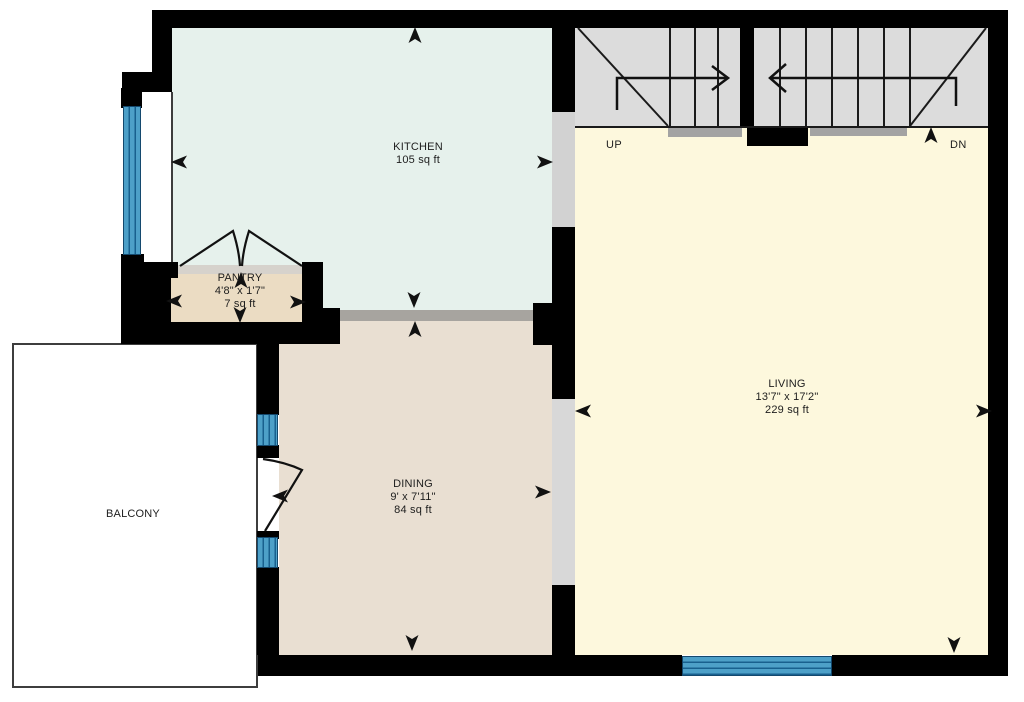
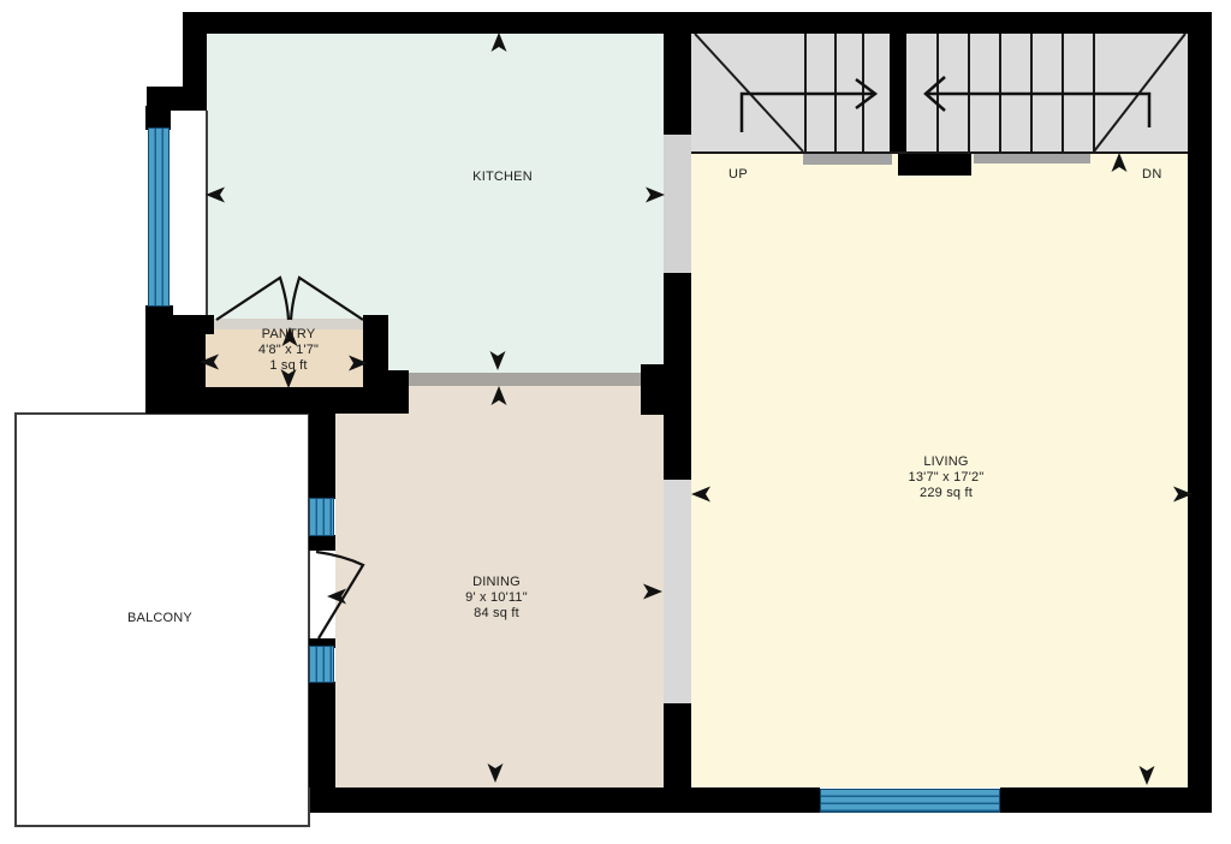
  KITCHEN
- 105 sq ft
  PANTRY
  4'8" x 1'7"
- 7 sq ft
+ 1 sq ft
  DINING
- 9' x 7'11"
+ 9' x 10'11"
  84 sq ft
  LIVING
  13'7" x 17'2"
  229 sq ft
  BALCONY
  UP
  DN
